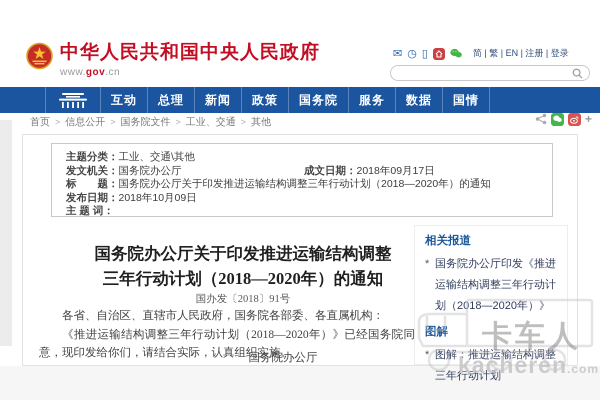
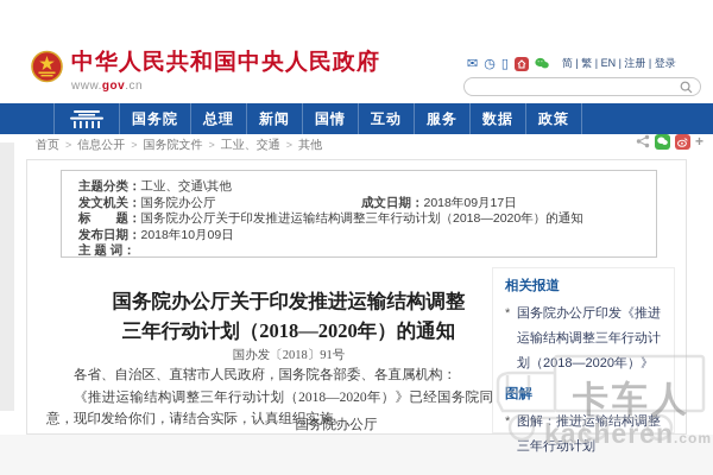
  中华人民共和国中央人民政府
  www.gov.cn
  ✉
  ◷
  ▯
  简 | 繁 | EN | 注册 | 登录
- 互动
+ 国务院
  总理
  新闻
- 政策
+ 国情
- 国务院
+ 互动
  服务
  数据
- 国情
+ 政策
  首页
  >
  信息公开
  >
  国务院文件
  >
  工业、交通
  >
  其他
  +
  主题分类：工业、交通\其他
  发文机关：国务院办公厅
  成文日期：2018年09月17日
  标 题：国务院办公厅关于印发推进运输结构调整三年行动计划（2018—2020年）的通知
  发布日期：2018年10月09日
  主 题 词：
  国务院办公厅关于印发推进运输结构调整
  三年行动计划（2018—2020年）的通知
  国办发〔2018〕91号
  各省、自治区、直辖市人民政府，国务院各部委、各直属机构：
  《推进运输结构调整三年行动计划（2018—2020年）》已经国务院同意，现印发给你们，请结合实际，认真组织实施。
  国务院办公厅
  相关报道
  *
  国务院办公厅印发《推进运输结构调整三年行动计划（2018—2020年）》
  图解
  *
  图解：推进运输结构调整三年行动计划
  卡车人
  kacheren.com
